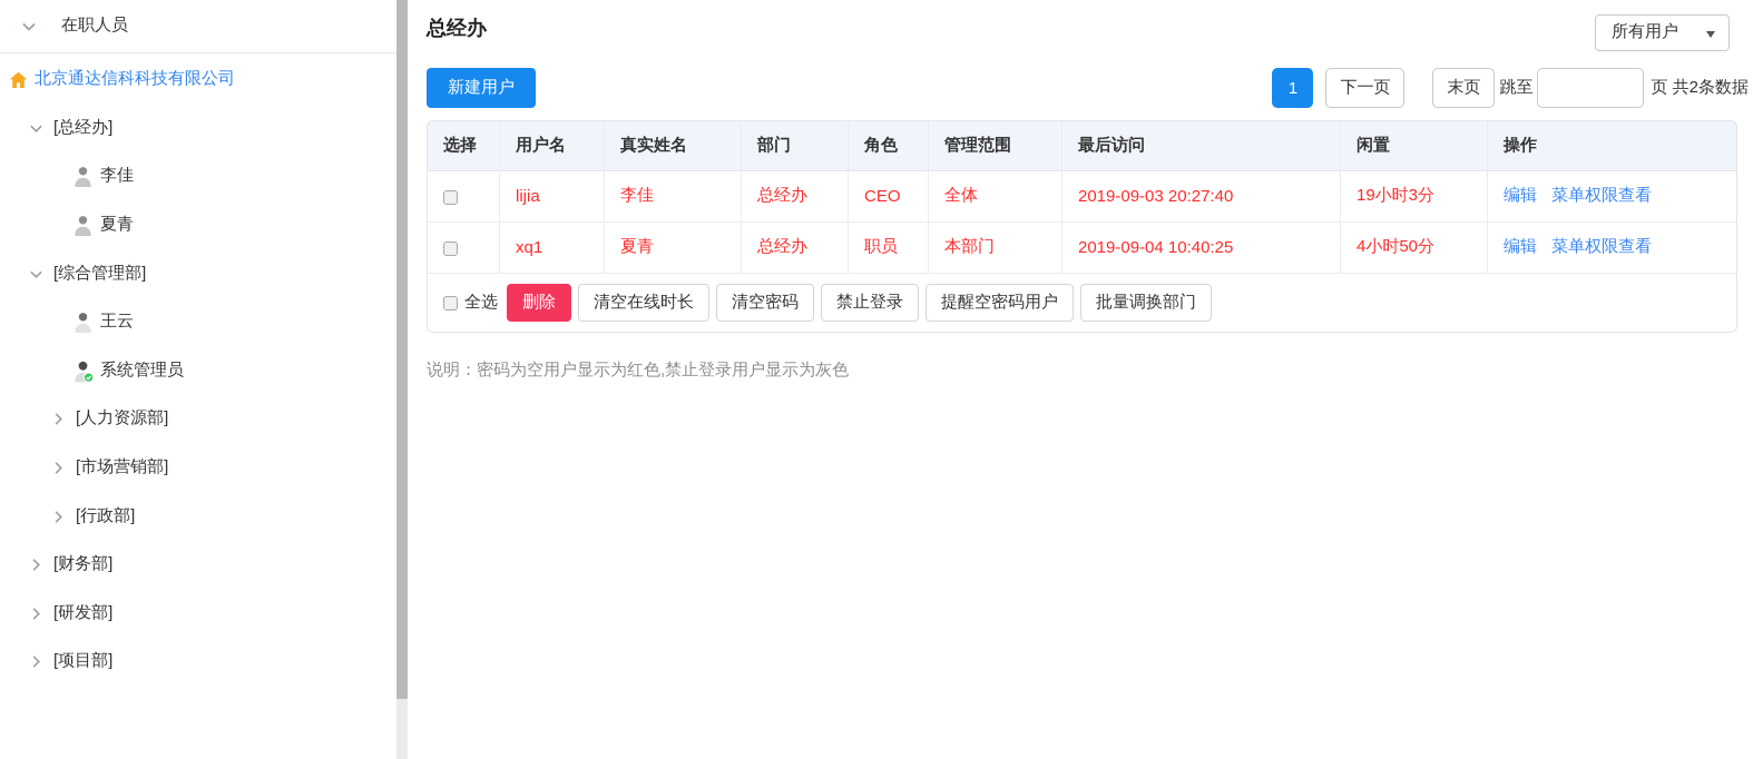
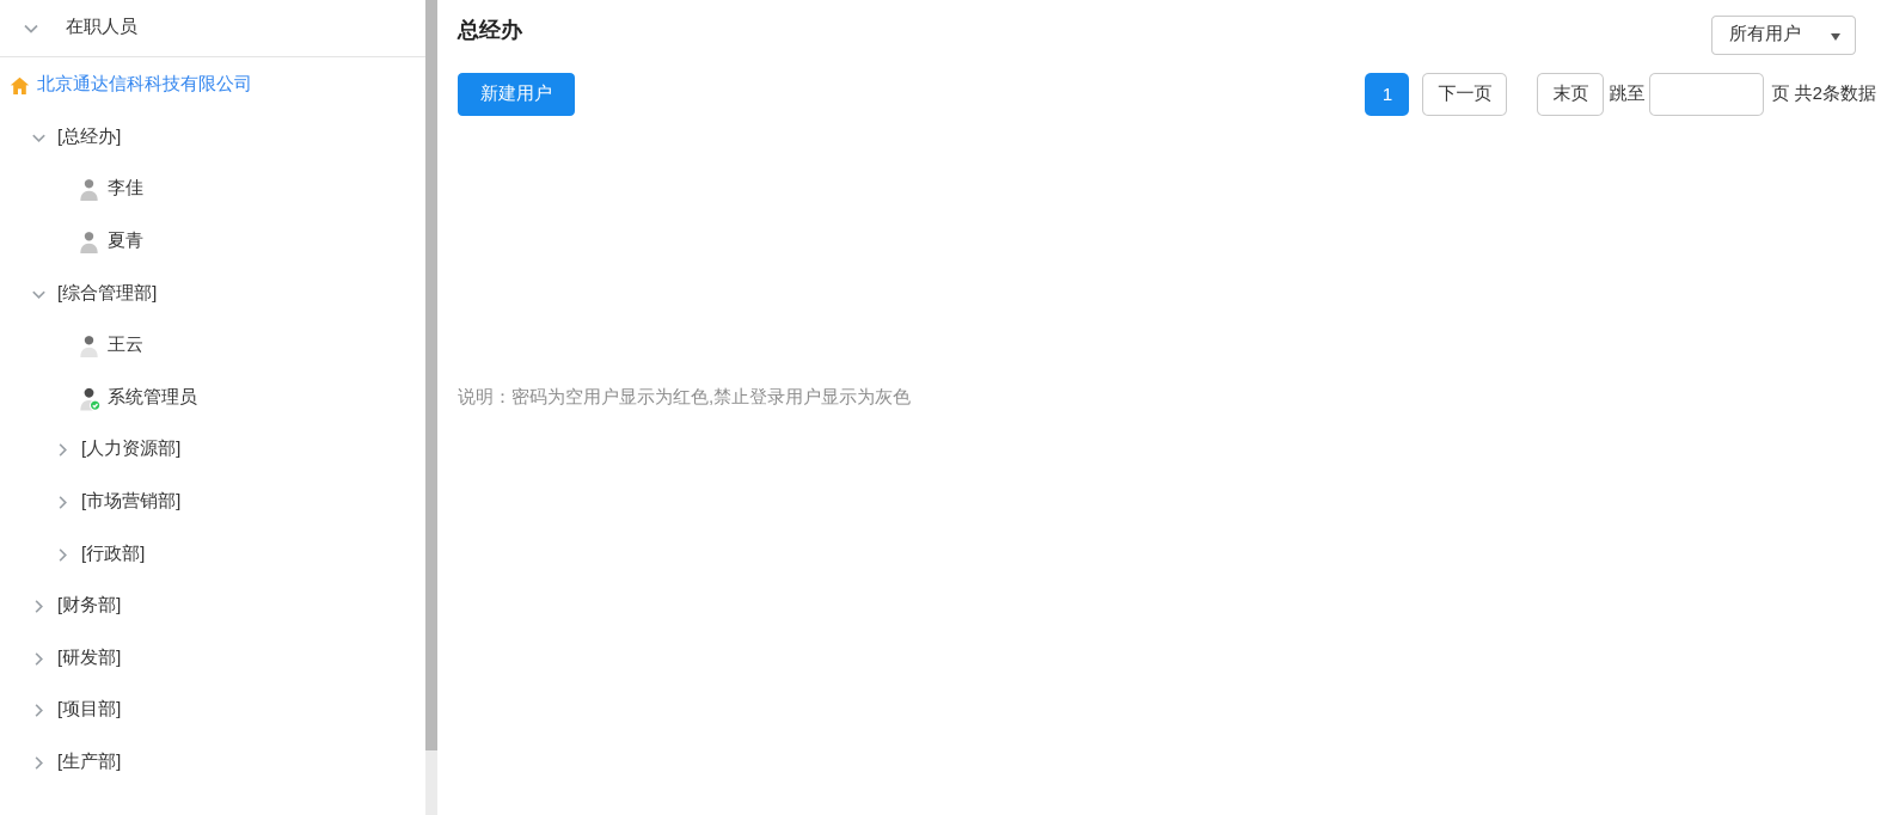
  在职人员
  北京通达信科科技有限公司
  [总经办]
  李佳
  夏青
  [综合管理部]
  王云
  系统管理员
  [人力资源部]
  [市场营销部]
  [行政部]
  [财务部]
  [研发部]
  [项目部]
+ [生产部]
  总经办
  所有用户
  新建用户
  1
  下一页
  末页
  跳至
  页 共2条数据
- 选择	用户名	真实姓名	部门	角色	管理范围	最后访问	闲置	操作
- 	lijia	李佳	总经办	CEO	全体	2019-09-03 20:27:40	19小时3分	编辑 菜单权限查看
- 	xq1	夏青	总经办	职员	本部门	2019-09-04 10:40:25	4小时50分	编辑 菜单权限查看
- 全选 删除 清空在线时长 清空密码 禁止登录 提醒空密码用户 批量调换部门
  说明：密码为空用户显示为红色,禁止登录用户显示为灰色
